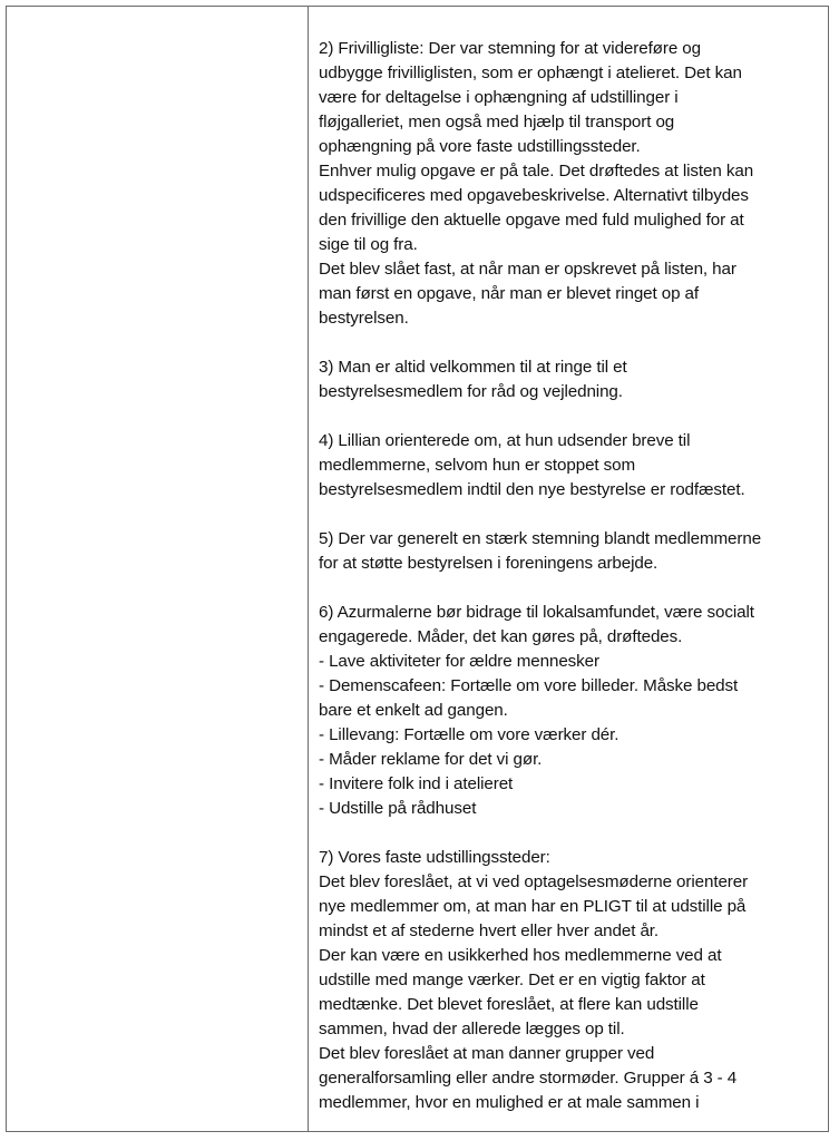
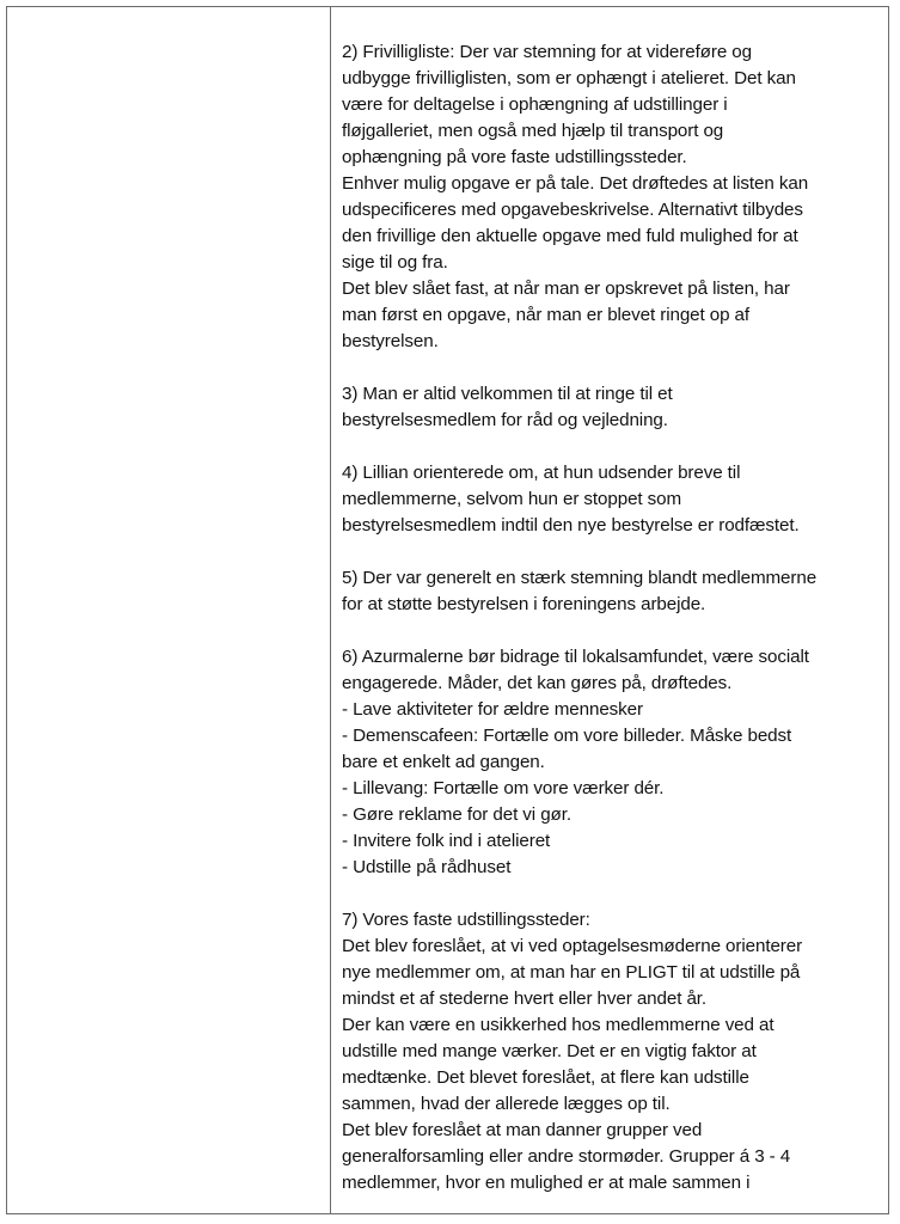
  2) Frivilligliste: Der var stemning for at videreføre og
  udbygge frivilliglisten, som er ophængt i atelieret. Det kan
  være for deltagelse i ophængning af udstillinger i
  fløjgalleriet, men også med hjælp til transport og
  ophængning på vore faste udstillingssteder.
  Enhver mulig opgave er på tale. Det drøftedes at listen kan
  udspecificeres med opgavebeskrivelse. Alternativt tilbydes
  den frivillige den aktuelle opgave med fuld mulighed for at
  sige til og fra.
  Det blev slået fast, at når man er opskrevet på listen, har
  man først en opgave, når man er blevet ringet op af
  bestyrelsen.
  3) Man er altid velkommen til at ringe til et
  bestyrelsesmedlem for råd og vejledning.
  4) Lillian orienterede om, at hun udsender breve til
  medlemmerne, selvom hun er stoppet som
  bestyrelsesmedlem indtil den nye bestyrelse er rodfæstet.
  5) Der var generelt en stærk stemning blandt medlemmerne
  for at støtte bestyrelsen i foreningens arbejde.
  6) Azurmalerne bør bidrage til lokalsamfundet, være socialt
  engagerede. Måder, det kan gøres på, drøftedes.
  - Lave aktiviteter for ældre mennesker
  - Demenscafeen: Fortælle om vore billeder. Måske bedst
  bare et enkelt ad gangen.
  - Lillevang: Fortælle om vore værker dér.
- - Måder reklame for det vi gør.
+ - Gøre reklame for det vi gør.
  - Invitere folk ind i atelieret
  - Udstille på rådhuset
  7) Vores faste udstillingssteder:
  Det blev foreslået, at vi ved optagelsesmøderne orienterer
  nye medlemmer om, at man har en PLIGT til at udstille på
  mindst et af stederne hvert eller hver andet år.
  Der kan være en usikkerhed hos medlemmerne ved at
  udstille med mange værker. Det er en vigtig faktor at
  medtænke. Det blevet foreslået, at flere kan udstille
  sammen, hvad der allerede lægges op til.
  Det blev foreslået at man danner grupper ved
  generalforsamling eller andre stormøder. Grupper á 3 - 4
  medlemmer, hvor en mulighed er at male sammen i
